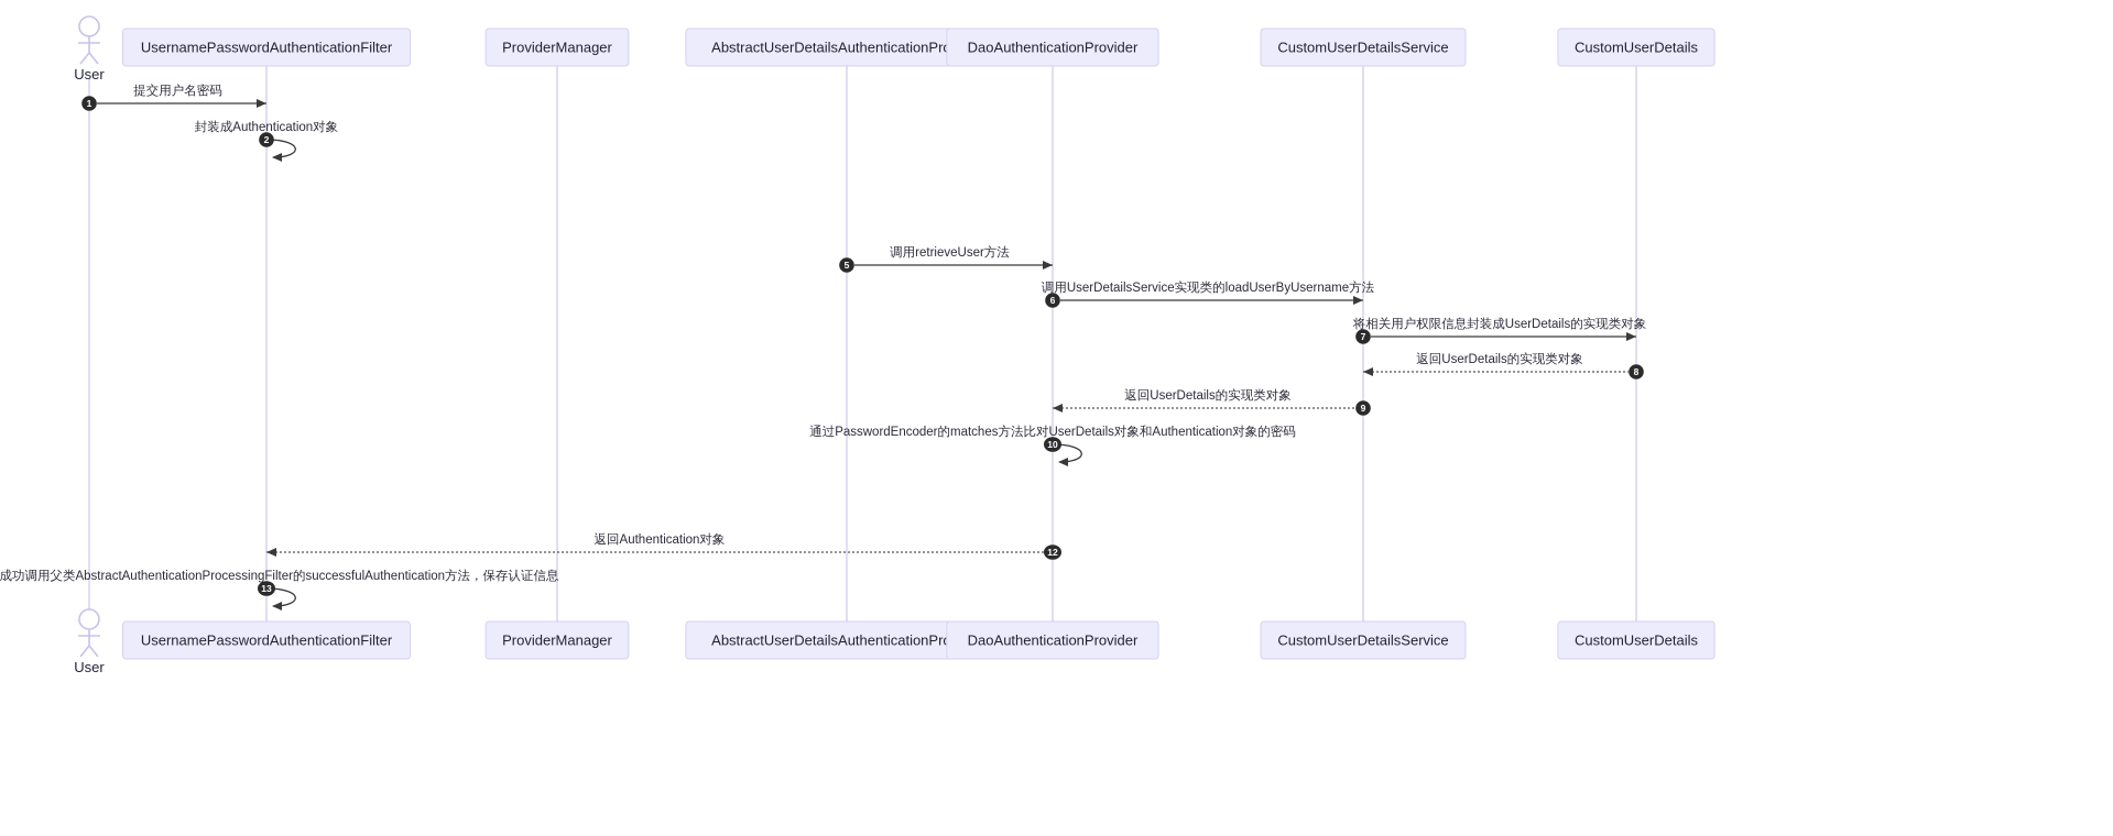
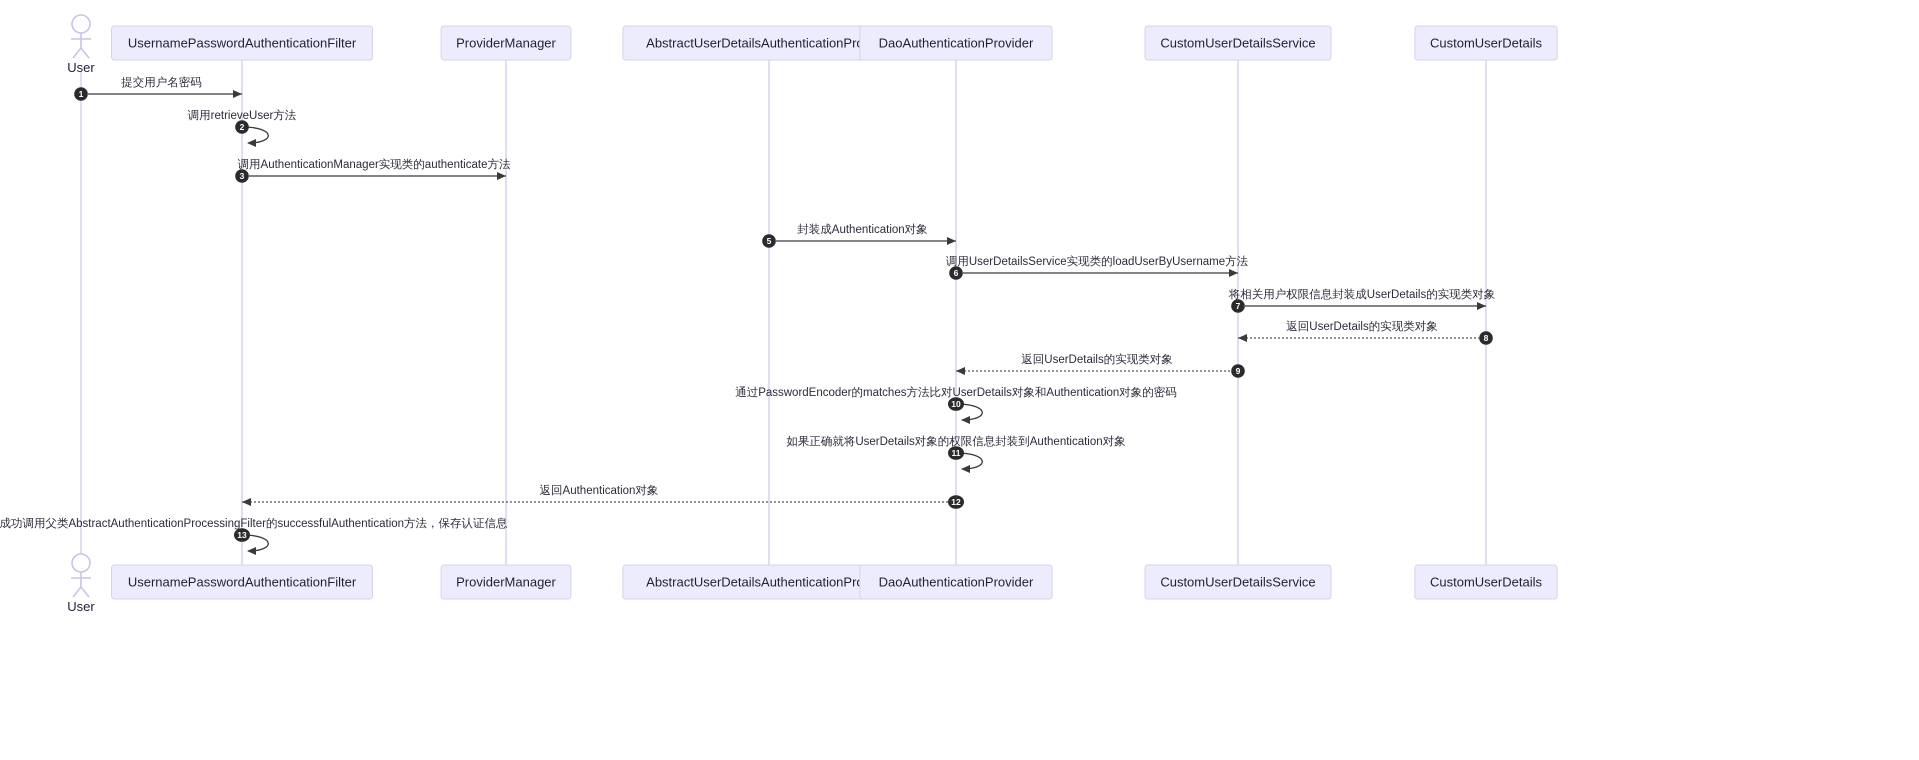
  提交用户名密码
  1
- 封装成Authentication对象
+ 调用retrieveUser方法
  2
+ 调用AuthenticationManager实现类的authenticate方法
+ 3
- 调用retrieveUser方法
+ 封装成Authentication对象
  5
  调用UserDetailsService实现类的loadUserByUsername方法
  6
  将相关用户权限信息封装成UserDetails的实现类对象
  7
  返回UserDetails的实现类对象
  8
  返回UserDetails的实现类对象
  9
  通过PasswordEncoder的matches方法比对UserDetails对象和Authentication对象的密码
  10
+ 如果正确就将UserDetails对象的权限信息封装到Authentication对象
+ 11
  返回Authentication对象
  12
  成功调用父类AbstractAuthenticationProcessingFilter的successfulAuthentication方法，保存认证信息
  13
  User
  UsernamePasswordAuthenticationFilter
  ProviderManager
  AbstractUserDetailsAuthenticationPr
  DaoAuthenticationProvider
  CustomUserDetailsService
  CustomUserDetails
  User
  UsernamePasswordAuthenticationFilter
  ProviderManager
  AbstractUserDetailsAuthenticationPr
  DaoAuthenticationProvider
  CustomUserDetailsService
  CustomUserDetails
